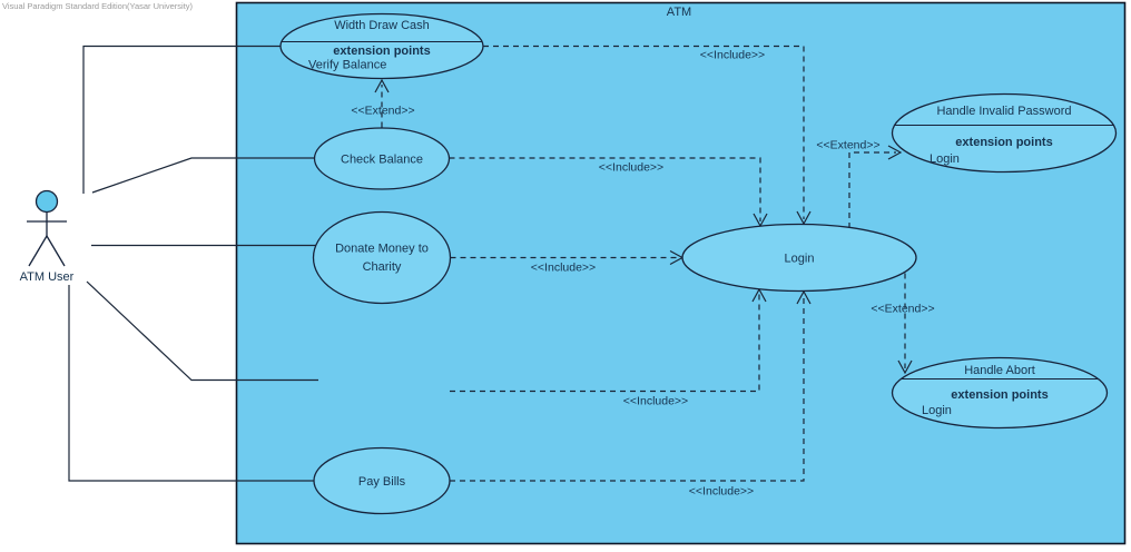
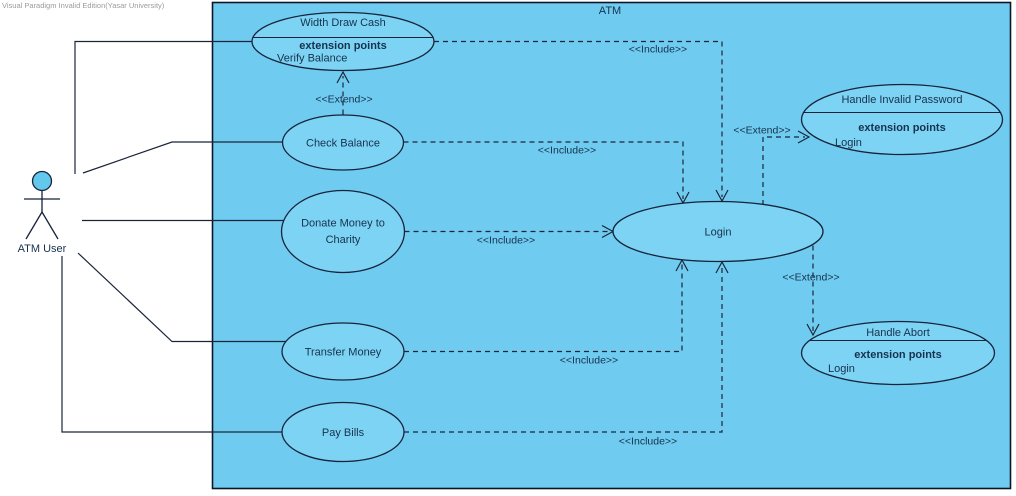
- Visual Paradigm Standard Edition(Yasar University)
+ Visual Paradigm Invalid Edition(Yasar University)
  ATM
  ATM User
  <<Include>>
  <<Include>>
  <<Include>>
  <<Include>>
  <<Include>>
  <<Extend>>
  <<Extend>>
  <<Extend>>
  Width Draw Cash
  extension points
  Verify Balance
  Check Balance
  Donate Money to
  Charity
+ Transfer Money
  Pay Bills
  Login
  Handle Invalid Password
  extension points
  Login
  Handle Abort
  extension points
  Login
